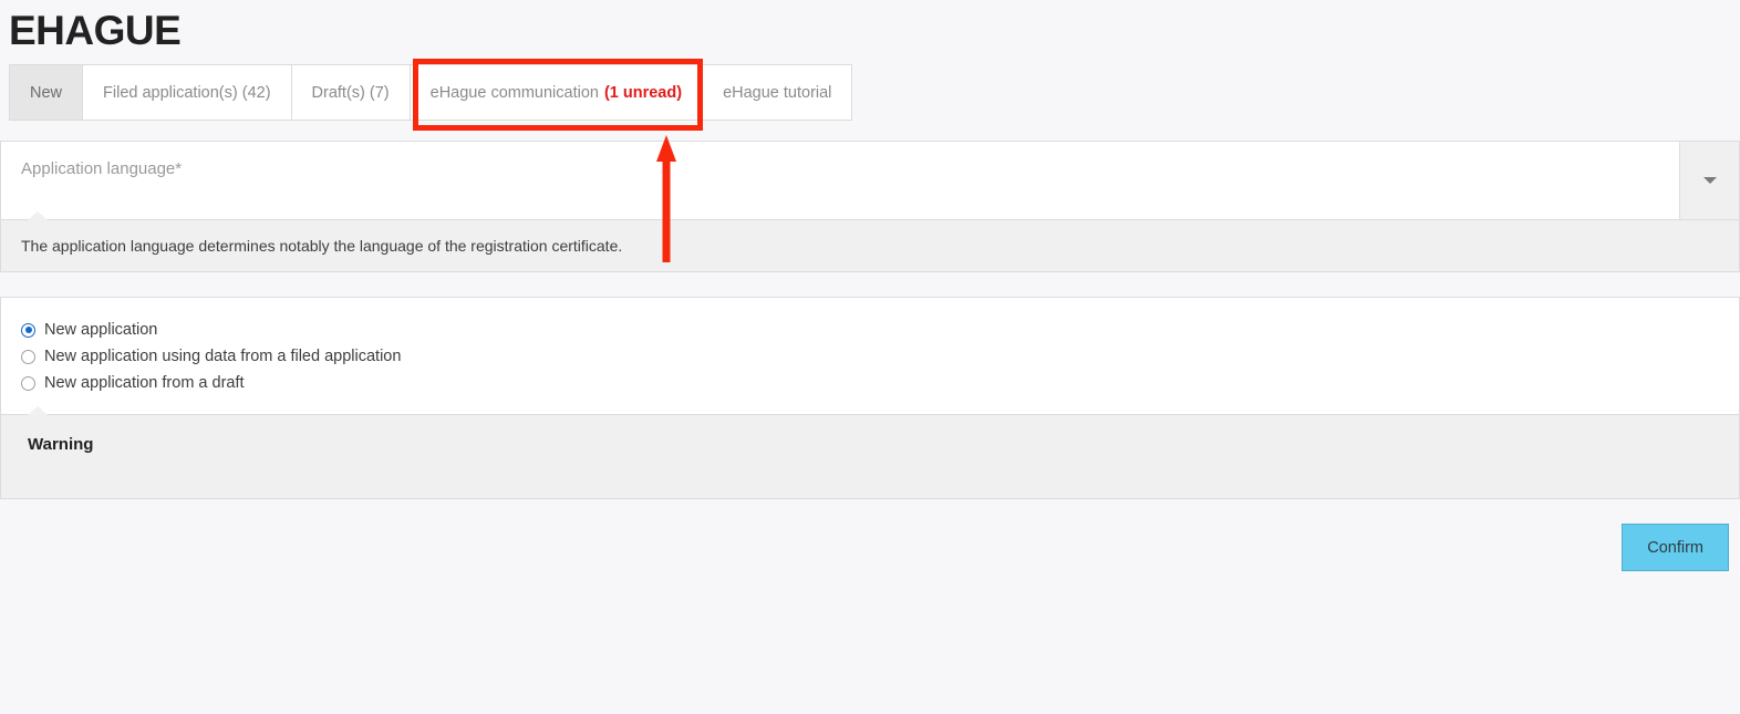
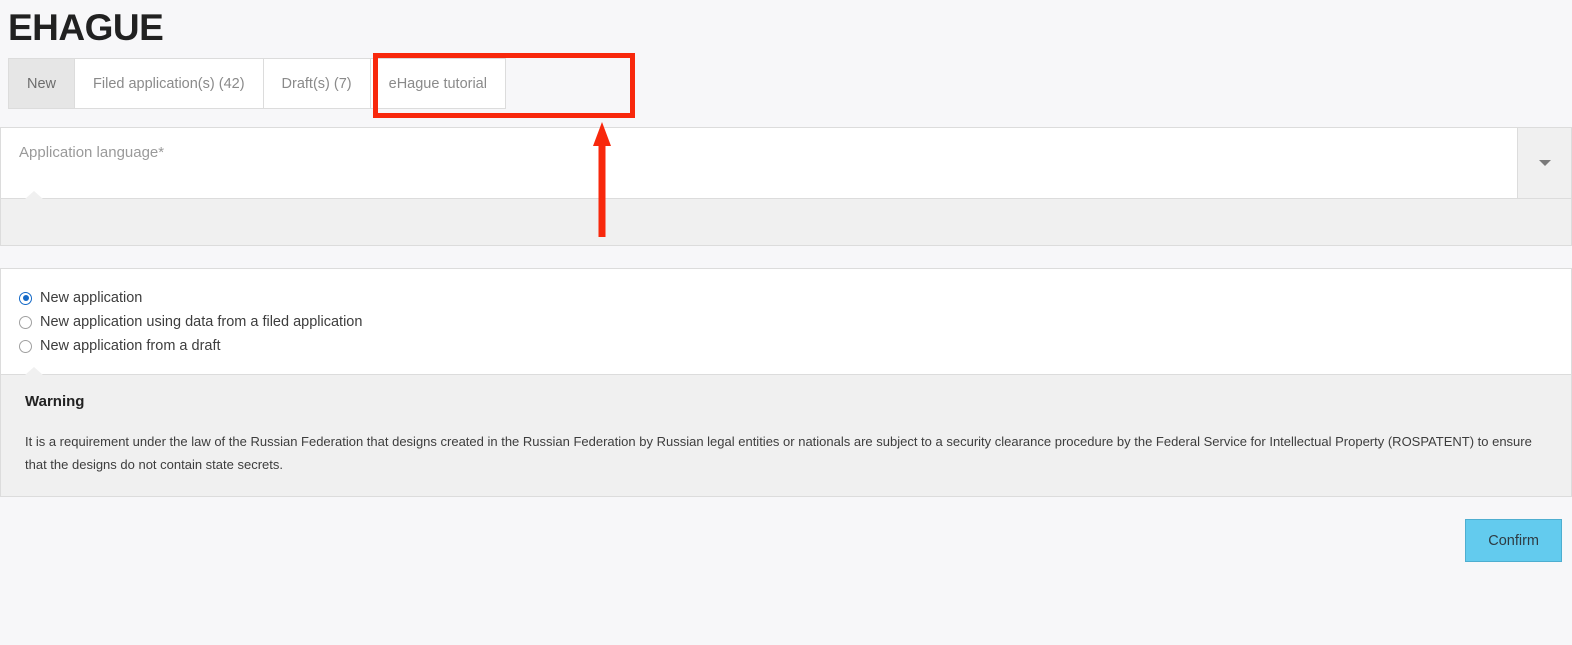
  EHAGUE
  New
  Filed application(s) (42)
  Draft(s) (7)
- eHague communication
- (1 unread)
  eHague tutorial
  Application language*
- The application language determines notably the language of the registration certificate.
  New application
  New application using data from a filed application
  New application from a draft
  Warning
+ It is a requirement under the law of the Russian Federation that designs created in the Russian Federation by Russian legal entities or nationals are subject to a security clearance procedure by the Federal Service for Intellectual Property (ROSPATENT) to ensure that the designs do not contain state secrets.
  Confirm
